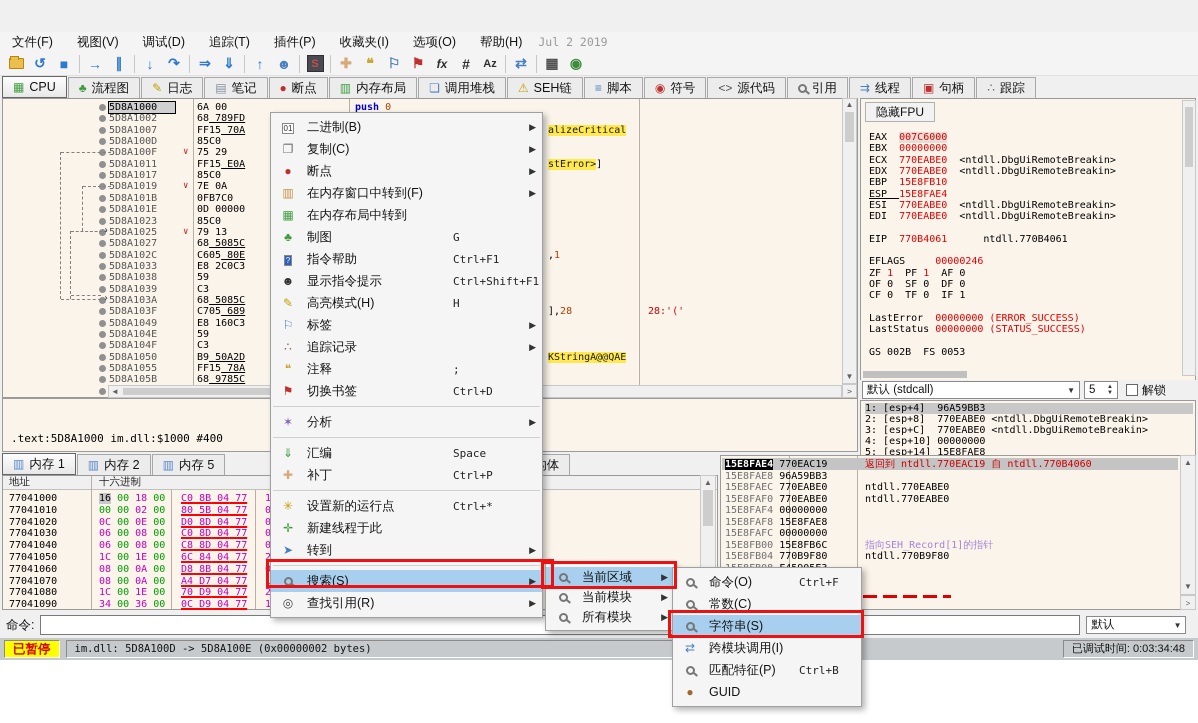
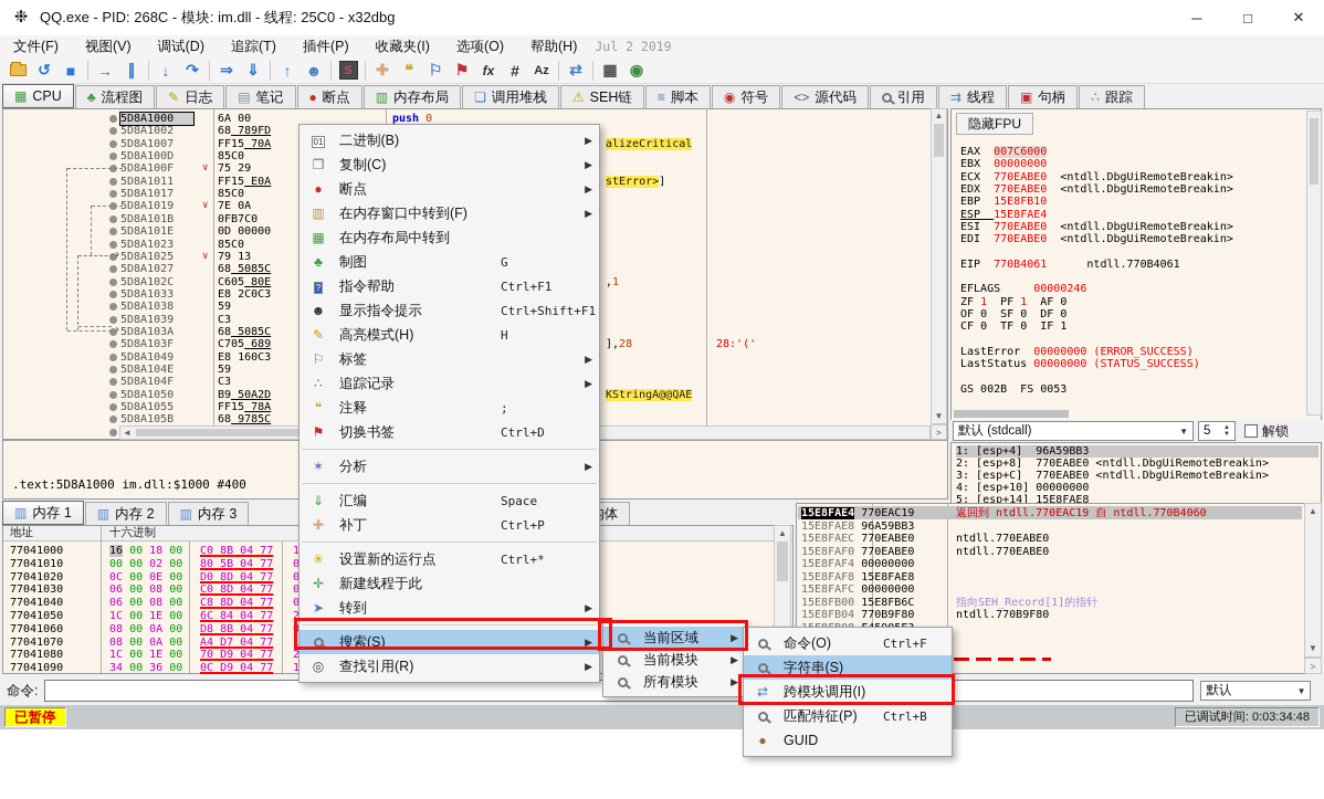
+ ❉
+ QQ.exe - PID: 268C - 模块: im.dll - 线程: 25C0 - x32dbg
+ ─
+ □
+ ✕
  文件(F)
  视图(V)
  调试(D)
  追踪(T)
  插件(P)
  收藏夹(I)
  选项(O)
  帮助(H)
  Jul 2 2019
  ↺
  ■
  →
  ∥
  ↓
  ↷
  ⇒
  ⇓
  ↑
  ☻
  S
  ✚
  ❝
  ⚐
  ⚑
  fx
  #
  Az
  ⇄
  ▦
  ◉
  ▦
  CPU
  ♣
  流程图
  ✎
  日志
  ▤
  笔记
  ●
  断点
  ▥
  内存布局
  ❏
  调用堆栈
  ⚠
  SEH链
  ≡
  脚本
  ◉
  符号
  <>
  源代码
  引用
  ⇉
  线程
  ▣
  句柄
  ∴
  跟踪
  5D8A1000 6A 00
  push 0
  5D8A1002 68 789FD
  5D8A1007 FF15 70A
  5D8A100D 85C0
  5D8A100F 75 29
  ∨
  5D8A1011 FF15 E0A
  5D8A1017 85C0
  5D8A1019 7E 0A
  ∨
  5D8A101B 0FB7C0
  5D8A101E 0D 00000
  5D8A1023 85C0
  5D8A1025 79 13
  ∨
  5D8A1027 68 5085C
  5D8A102C C605 80E
  5D8A1033 E8 2C0C3
  5D8A1038 59
  5D8A1039 C3
  5D8A103A 68 5085C
  5D8A103F C705 689
  5D8A1049 E8 160C3
  5D8A104E 59
  5D8A104F C3
  5D8A1050 B9 50A2D
  5D8A1055 FF15 78A
  5D8A105B 68 9785C
  alizeCritical
  stError>]
  ,1
  ],28
  28:'('
  KStringA@@QAE
  ›
  ›
  ▲
  ▼
  >
  ◄
  隐藏FPU
  EAX 007C6000
  EBX 00000000
  ECX 770EABE0 <ntdll.DbgUiRemoteBreakin>
  EDX 770EABE0 <ntdll.DbgUiRemoteBreakin>
  EBP 15E8FB10
  ESP 15E8FAE4
  ESI 770EABE0 <ntdll.DbgUiRemoteBreakin>
  EDI 770EABE0 <ntdll.DbgUiRemoteBreakin>
  EIP 770B4061 ntdll.770B4061
  EFLAGS 00000246
  ZF 1 PF 1 AF 0
  OF 0 SF 0 DF 0
  CF 0 TF 0 IF 1
  LastError 00000000 (ERROR_SUCCESS)
  LastStatus 00000000 (STATUS_SUCCESS)
  GS 002B FS 0053
  默认 (stdcall)
  ▼
  5
  解锁
  1: [esp+4] 96A59BB3
  2: [esp+8] 770EABE0 <ntdll.DbgUiRemoteBreakin>
  3: [esp+C] 770EABE0 <ntdll.DbgUiRemoteBreakin>
  4: [esp+10] 00000000
  5: [esp+14] 15E8FAE8
  .text:5D8A1000 im.dll:$1000 #400
  ▥
  内存 1
  ▥
  内存 2
  ▥
- 内存 5
+ 内存 3
  地址
  十六进制
  77041000
  16 00 18 00
  C0 8B 04 77
  77041010
  00 00 02 00
  80 5B 04 77
  77041020
  0C 00 0E 00
  D0 8D 04 77
  77041030
  06 00 08 00
  C0 8D 04 77
  77041040
  06 00 08 00
  C8 8D 04 77
  77041050
  1C 00 1E 00
  6C 84 04 77
  77041060
  08 00 0A 00
  D8 8B 04 77
  77041070
  08 00 0A 00
  A4 D7 04 77
  77041080
  1C 00 1E 00
  70 D9 04 77
  77041090
  34 00 36 00
  0C D9 04 77
  ▲
  15E8FAE4 770EAC19
  返回到 ntdll.770EAC19 自 ntdll.770B4060
  15E8FAE8 96A59BB3
  15E8FAEC 770EABE0
  ntdll.770EABE0
  15E8FAF0 770EABE0
  ntdll.770EABE0
  15E8FAF4 00000000
  15E8FAF8 15E8FAE8
  15E8FAFC 00000000
  15E8FB00 15E8FB6C
  指向SEH_Record[1]的指针
  15E8FB04 770B9F80
  ntdll.770B9F80
  ▲
  ▼
  >
  命令:
  默认
  ▼
  已暂停
- im.dll: 5D8A100D -> 5D8A100E (0x00000002 bytes)
  已调试时间: 0:03:34:48
  01
  二进制(B)
  ▶
  ❐
  复制(C)
  ▶
  ●
  断点
  ▶
  ▥
  在内存窗口中转到(F)
  ▶
  ▦
  在内存布局中转到
  ♣
  制图
  G
  ?
  指令帮助
  Ctrl+F1
  ☻
  显示指令提示
  Ctrl+Shift+F1
  ✎
  高亮模式(H)
  H
  ⚐
  标签
  ▶
  ∴
  追踪记录
  ▶
  ❝
  注释
  ;
  ⚑
  切换书签
  Ctrl+D
  ✶
  分析
  ▶
  ⇓
  汇编
  Space
  ✚
  补丁
  Ctrl+P
  ✳
  设置新的运行点
  Ctrl+*
  ✛
  新建线程于此
  ➤
  转到
  ▶
  搜索(S)
  ▶
  ◎
  查找引用(R)
  ▶
  当前区域
  ▶
  当前模块
  ▶
  所有模块
  ▶
  命令(O)
  Ctrl+F
- 常数(C)
  字符串(S)
  ⇄
  跨模块调用(I)
  匹配特征(P)
  Ctrl+B
  ●
  GUID
